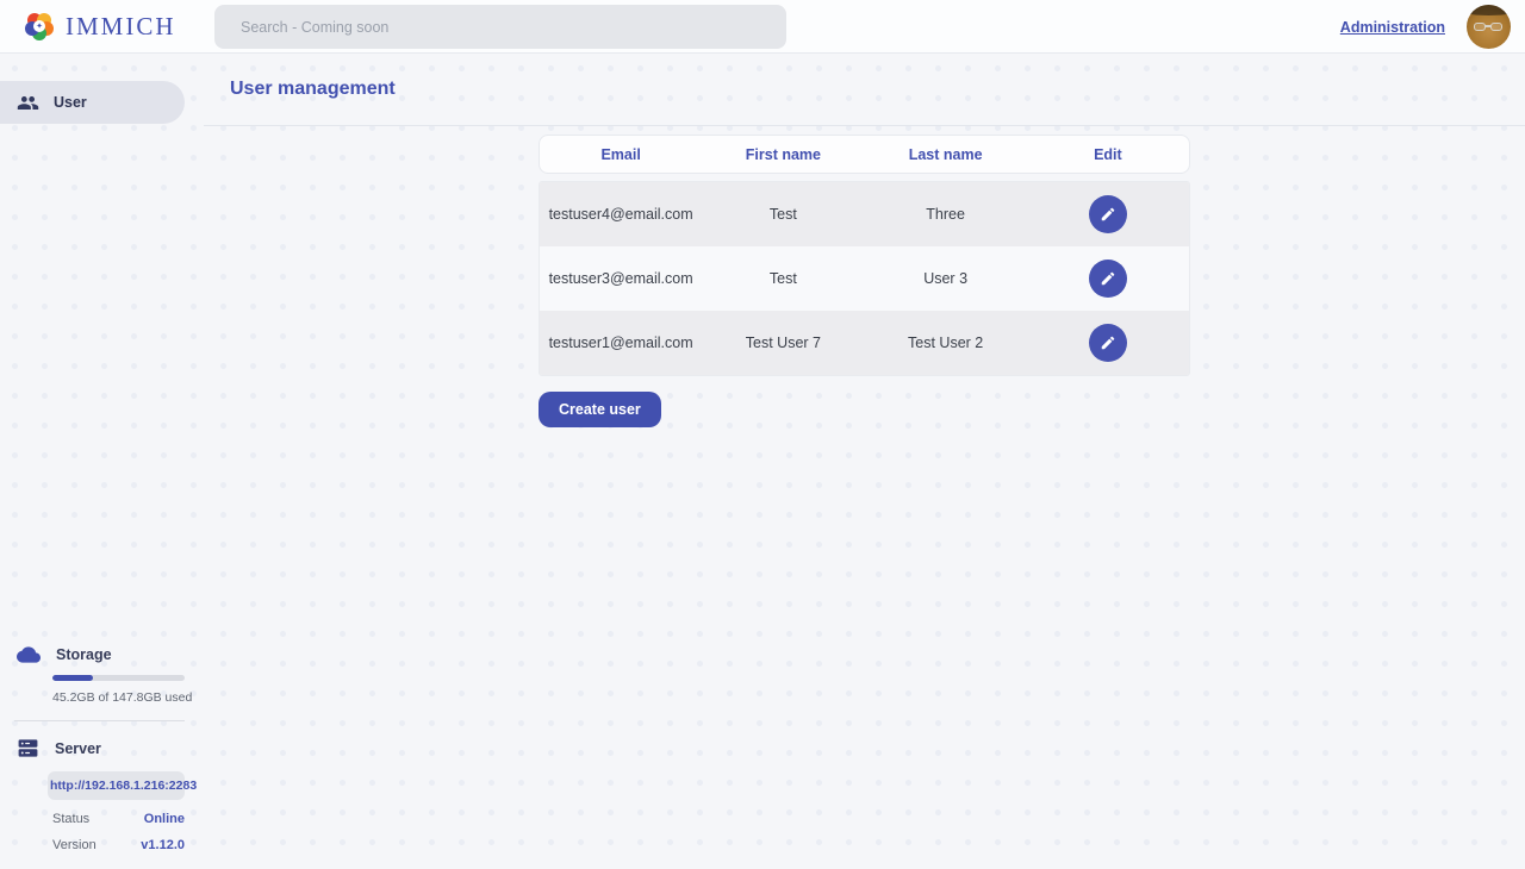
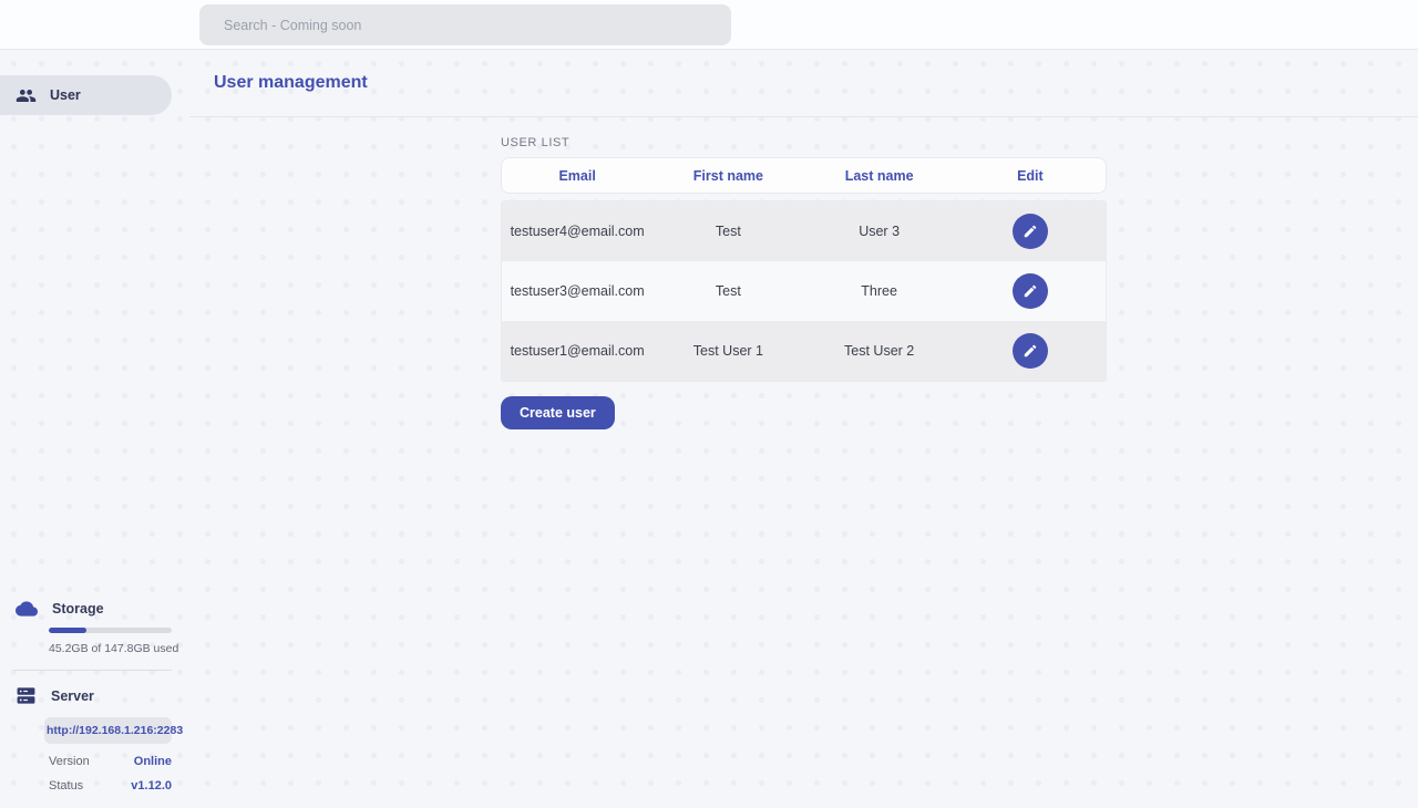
- IMMICH
  Search - Coming soon
- Administration
  User
  Storage
  45.2GB of 147.8GB used
  Server
  http://192.168.1.216:2283
- Status
+ Version
  Online
- Version
+ Status
  v1.12.0
  User management
+ USER LIST
  Email
  First name
  Last name
  Edit
  testuser4@email.com
  Test
- Three
+ User 3
  testuser3@email.com
  Test
- User 3
+ Three
  testuser1@email.com
- Test User 7
+ Test User 1
  Test User 2
  Create user
